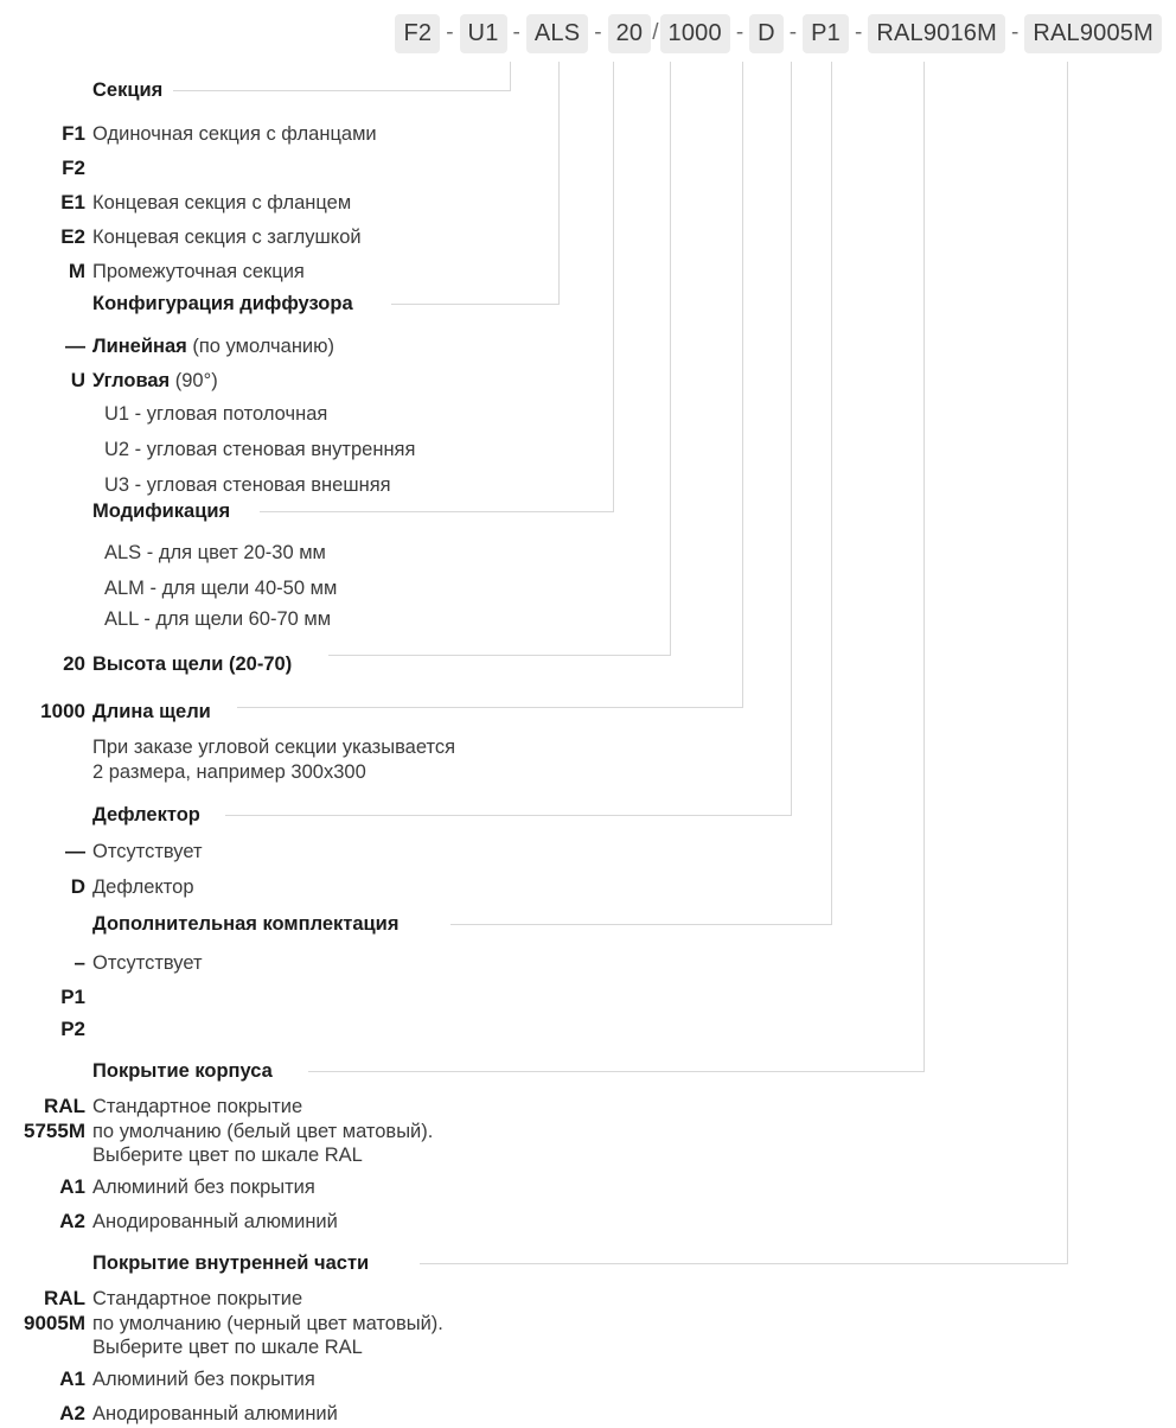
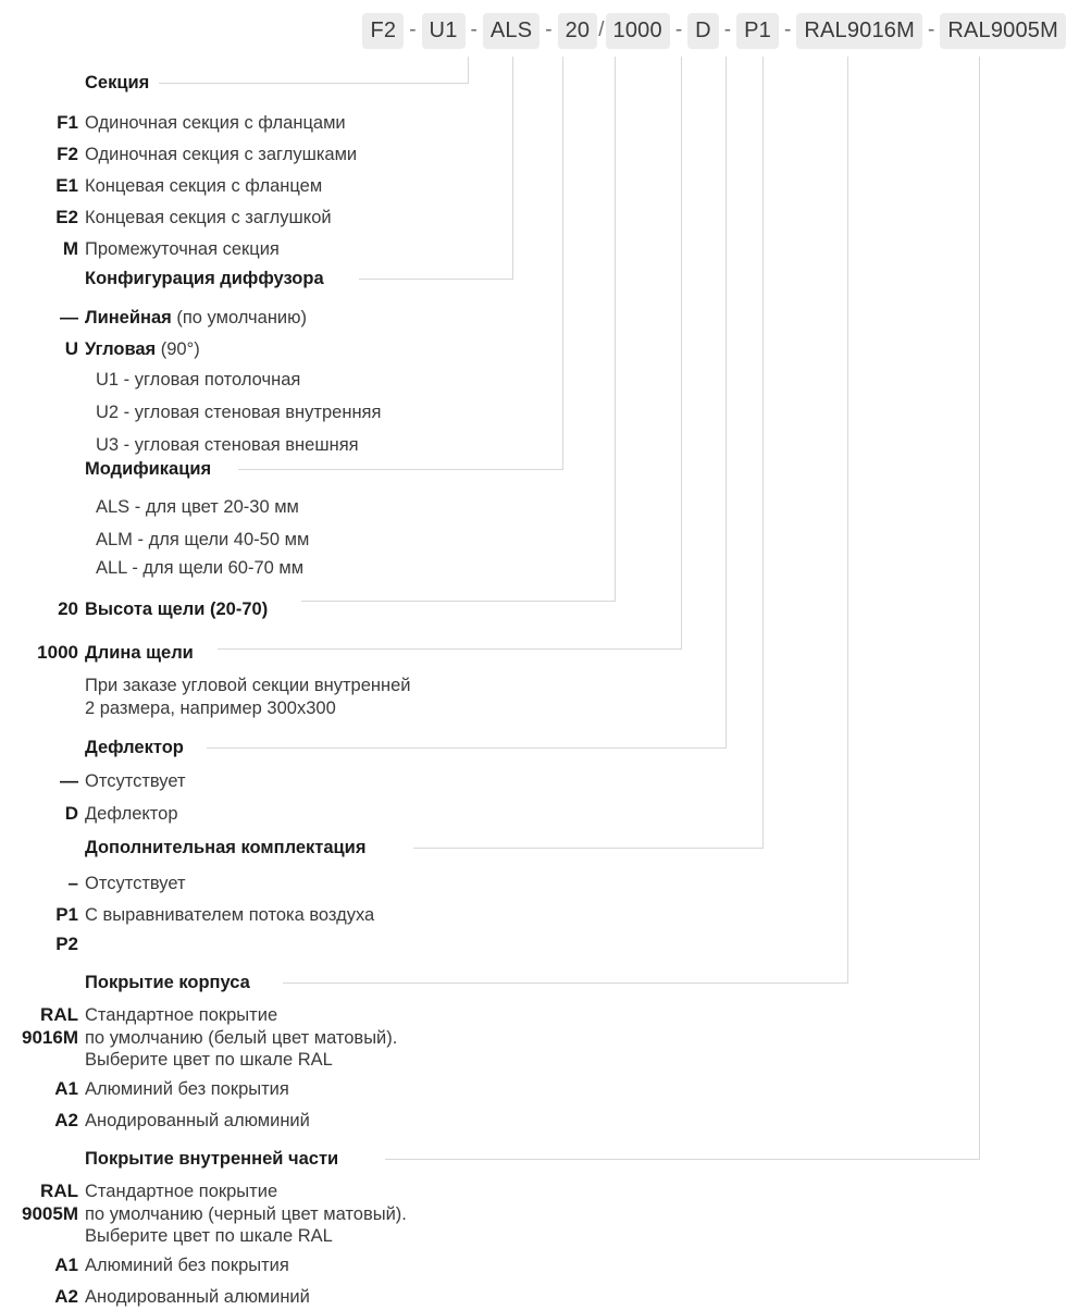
  F2
  -
  U1
  -
  ALS
  -
  20
  /
  1000
  -
  D
  -
  P1
  -
  RAL9016M
  -
  RAL9005M
  Секция
  F1
  Одиночная секция с фланцами
  F2
+ Одиночная секция с заглушками
  E1
  Концевая секция с фланцем
  E2
  Концевая секция с заглушкой
  M
  Промежуточная секция
  Конфигурация диффузора
  —
  Линейная (по умолчанию)
  U
  Угловая (90°)
  U1 - угловая потолочная
  U2 - угловая стеновая внутренняя
  U3 - угловая стеновая внешняя
  Модификация
  ALS - для цвет 20-30 мм
  ALM - для щели 40-50 мм
  ALL - для щели 60-70 мм
  20
  Высота щели (20-70)
  1000
  Длина щели
- При заказе угловой секции указывается
+ При заказе угловой секции внутренней
  2 размера, например 300х300
  Дефлектор
  —
  Отсутствует
  D
  Дефлектор
  Дополнительная комплектация
  –
  Отсутствует
  P1
+ С выравнивателем потока воздуха
  P2
  Покрытие корпуса
  RAL
- 5755M
+ 9016M
  Стандартное покрытие
  по умолчанию (белый цвет матовый).
  Выберите цвет по шкале RAL
  A1
  Алюминий без покрытия
  A2
  Анодированный алюминий
  Покрытие внутренней части
  RAL
  9005M
  Стандартное покрытие
  по умолчанию (черный цвет матовый).
  Выберите цвет по шкале RAL
  A1
  Алюминий без покрытия
  A2
  Анодированный алюминий
